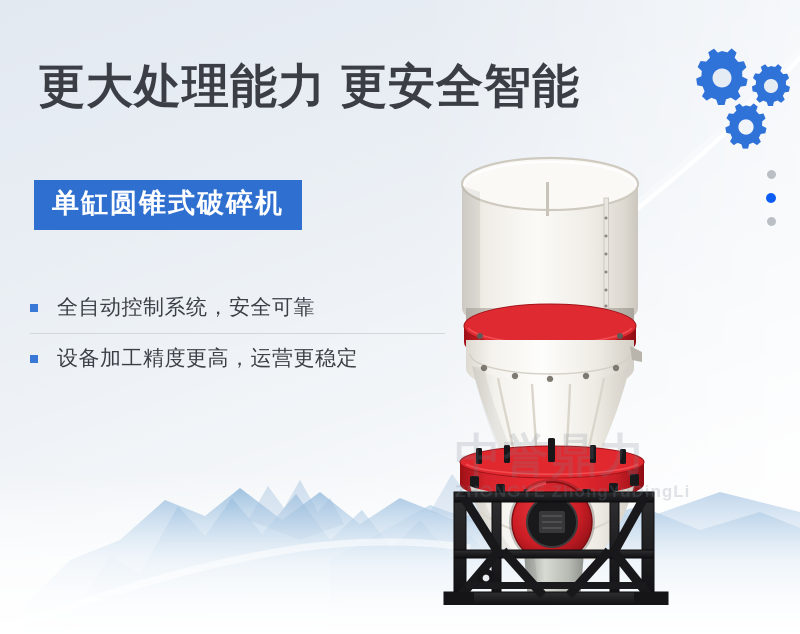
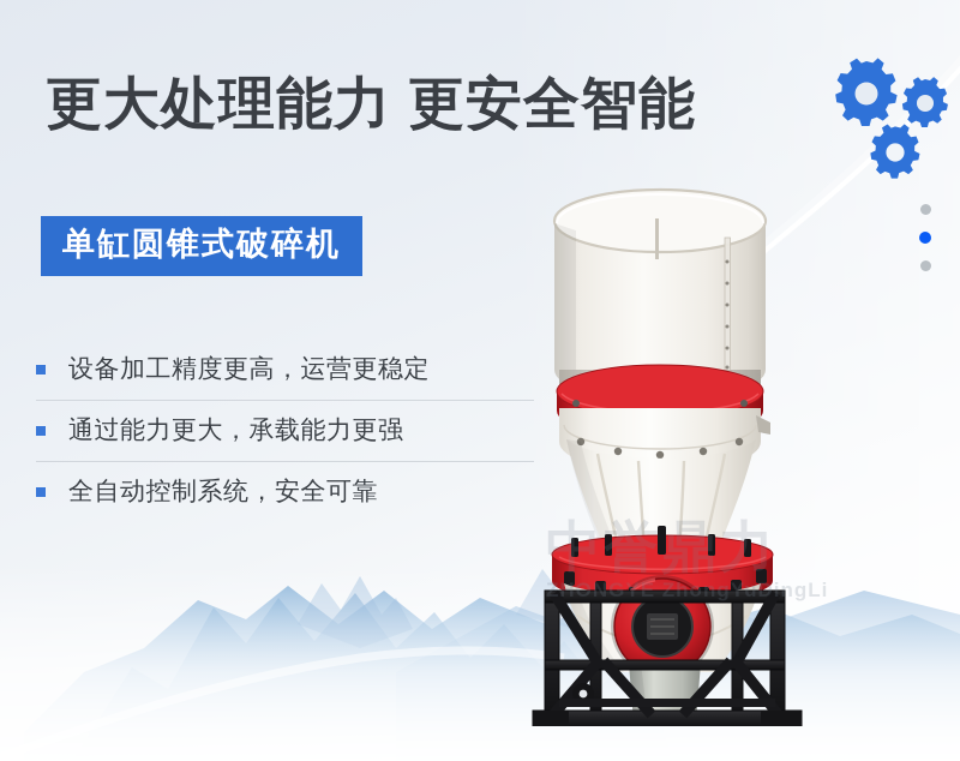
  中誉鼎力
  ZHONGYE ZhongYuDingLi
  更大处理能力 更安全智能
  单缸圆锥式破碎机
- 全自动控制系统，安全可靠
+ 设备加工精度更高，运营更稳定
+ 通过能力更大，承载能力更强
- 设备加工精度更高，运营更稳定
+ 全自动控制系统，安全可靠
